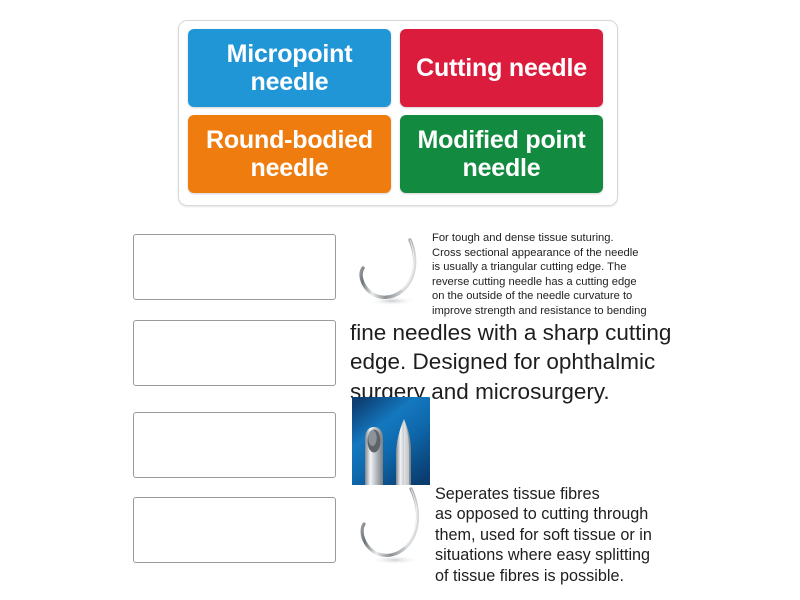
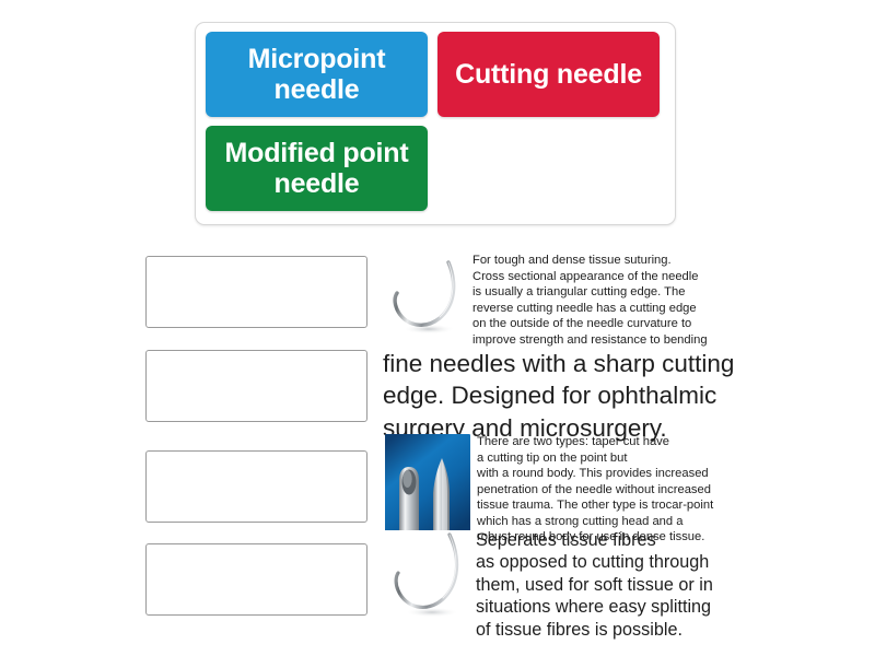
  Micropoint needle
  Cutting needle
- Round-bodied needle
  Modified point needle
  For tough and dense tissue suturing.
  Cross sectional appearance of the needle
  is usually a triangular cutting edge. The
  reverse cutting needle has a cutting edge
  on the outside of the needle curvature to
  improve strength and resistance to bending
  fine needles with a sharp cutting
  edge. Designed for ophthalmic
  surgery and microsurgery.
+ There are two types: taper cut have
+ a cutting tip on the point but
+ with a round body. This provides increased
+ penetration of the needle without increased
+ tissue trauma. The other type is trocar-point
+ which has a strong cutting head and a
+ robust round body for use in dense tissue.
  Seperates tissue fibres
  as opposed to cutting through
  them, used for soft tissue or in
  situations where easy splitting
  of tissue fibres is possible.
